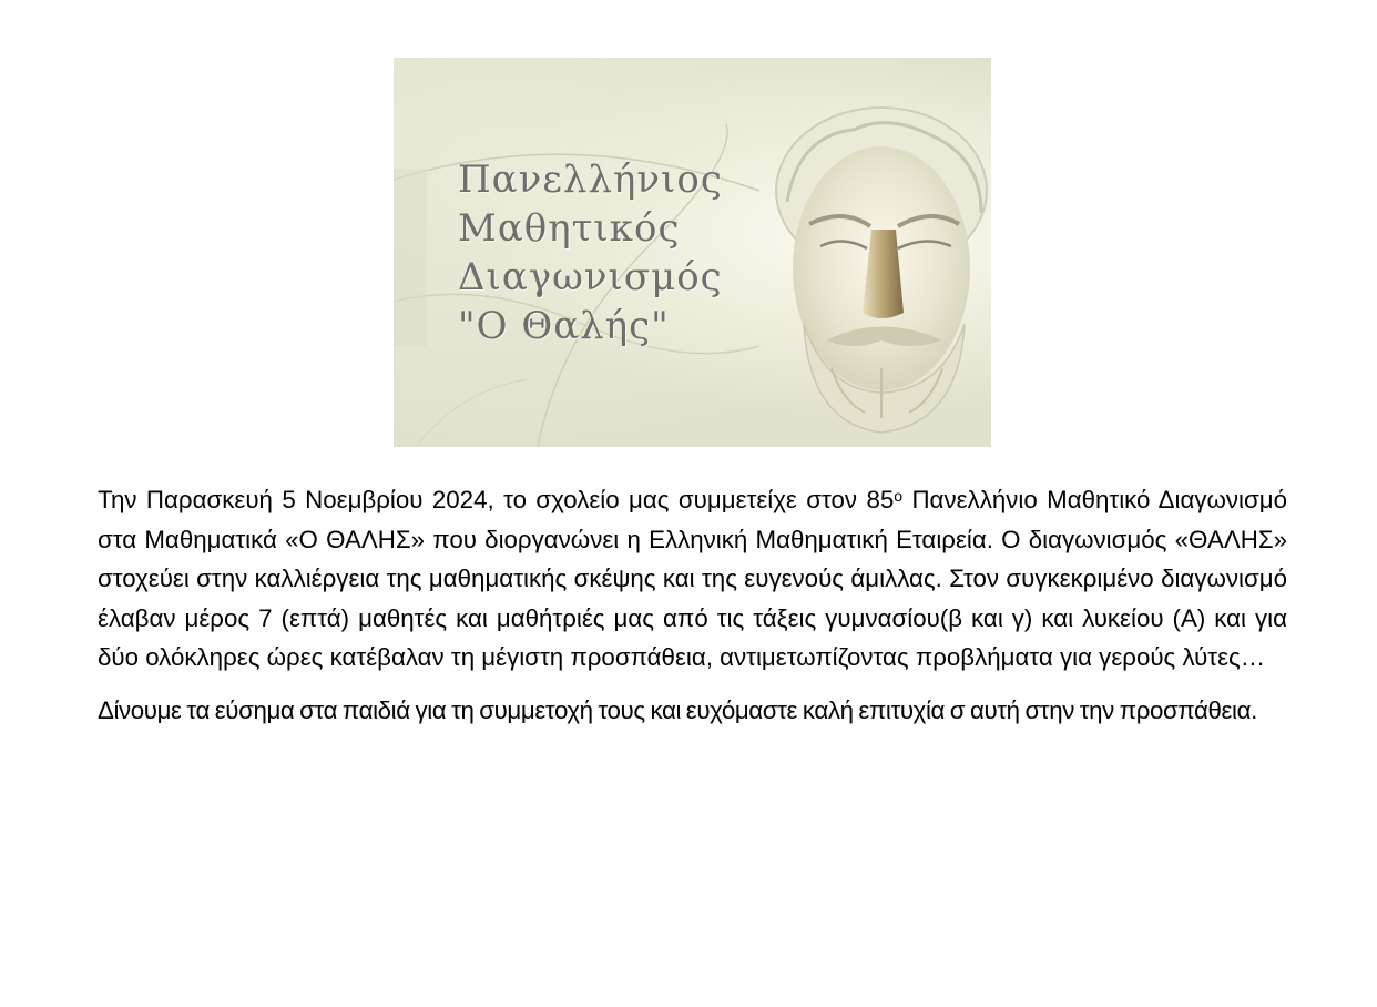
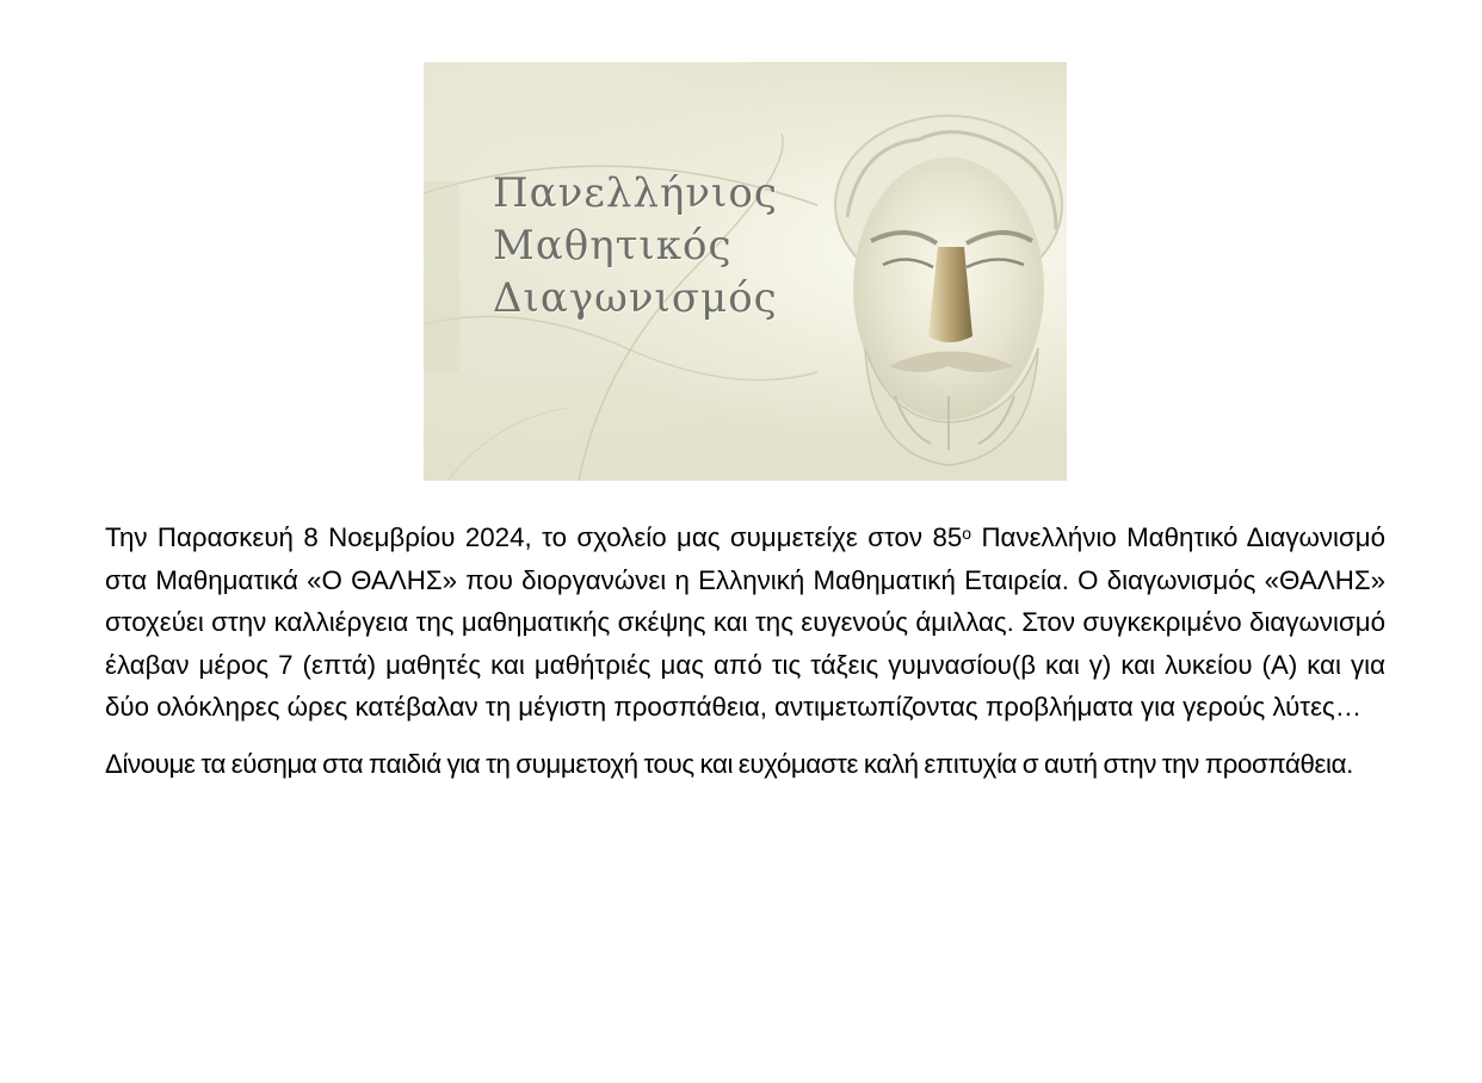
  Πανελλήνιος
  Μαθητικός
  Διαγωνισμός
- "Ο Θαλής"
- Την Παρασκευή 5 Νοεμβρίου 2024, το σχολείο μας συμμετείχε στον 85ο Πανελλήνιο Μαθητικό Διαγωνισμό στα Μαθηματικά «Ο ΘΑΛΗΣ» που διοργανώνει η Ελληνική Μαθηματική Εταιρεία. Ο διαγωνισμός «ΘΑΛΗΣ» στοχεύει στην καλλιέργεια της μαθηματικής σκέψης και της ευγενούς άμιλλας. Στον συγκεκριμένο διαγωνισμό έλαβαν μέρος 7 (επτά) μαθητές και μαθήτριές μας από τις τάξεις γυμνασίου(β και γ) και λυκείου (Α) και για δύο ολόκληρες ώρες κατέβαλαν τη μέγιστη προσπάθεια, αντιμετωπίζοντας προβλήματα για γερούς λύτες…
+ Την Παρασκευή 8 Νοεμβρίου 2024, το σχολείο μας συμμετείχε στον 85ο Πανελλήνιο Μαθητικό Διαγωνισμό στα Μαθηματικά «Ο ΘΑΛΗΣ» που διοργανώνει η Ελληνική Μαθηματική Εταιρεία. Ο διαγωνισμός «ΘΑΛΗΣ» στοχεύει στην καλλιέργεια της μαθηματικής σκέψης και της ευγενούς άμιλλας. Στον συγκεκριμένο διαγωνισμό έλαβαν μέρος 7 (επτά) μαθητές και μαθήτριές μας από τις τάξεις γυμνασίου(β και γ) και λυκείου (Α) και για δύο ολόκληρες ώρες κατέβαλαν τη μέγιστη προσπάθεια, αντιμετωπίζοντας προβλήματα για γερούς λύτες…
  Δίνουμε τα εύσημα στα παιδιά για τη συμμετοχή τους και ευχόμαστε καλή επιτυχία σ αυτή στην την προσπάθεια.
